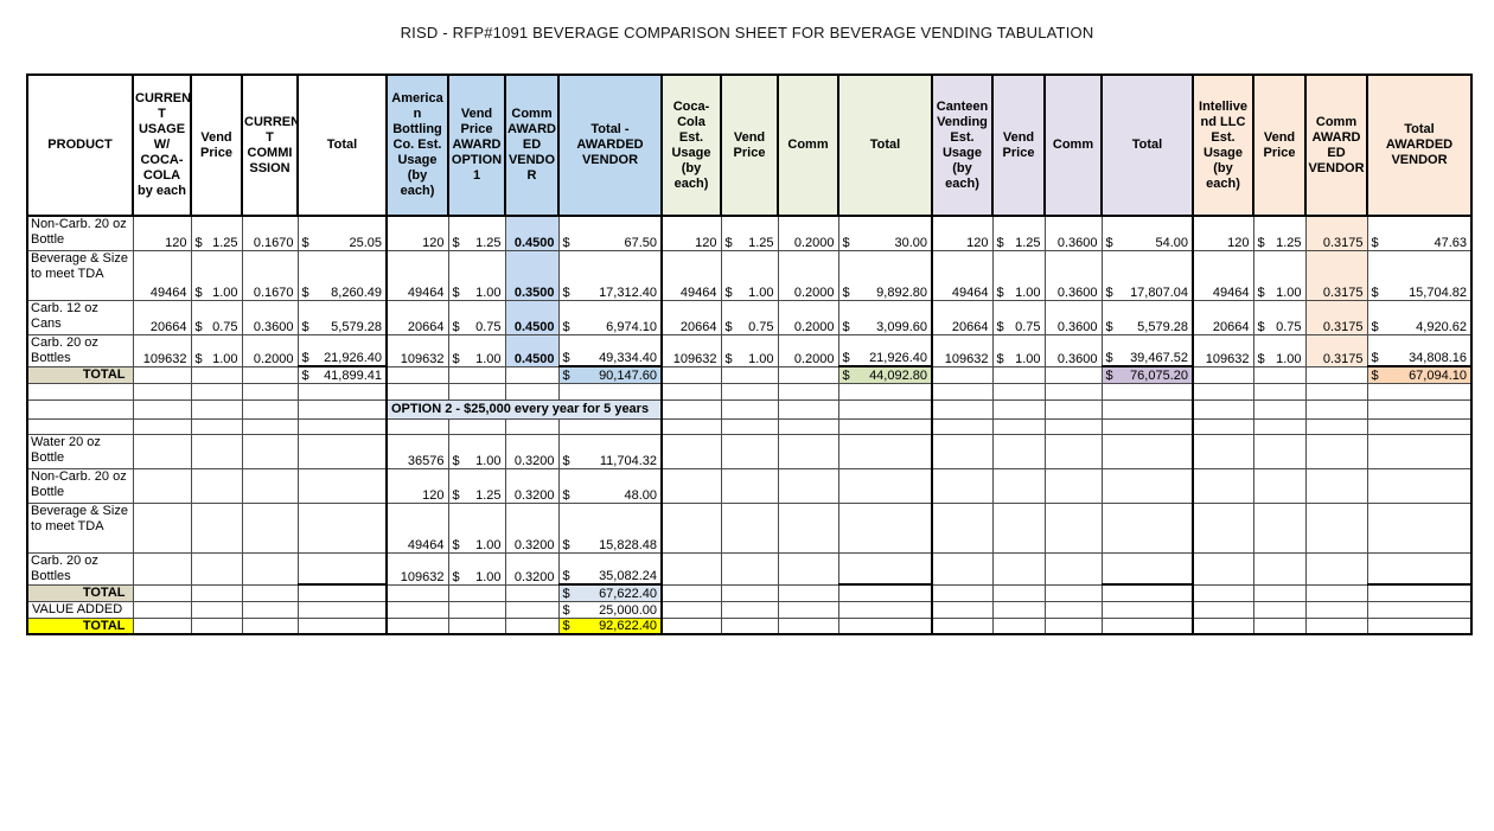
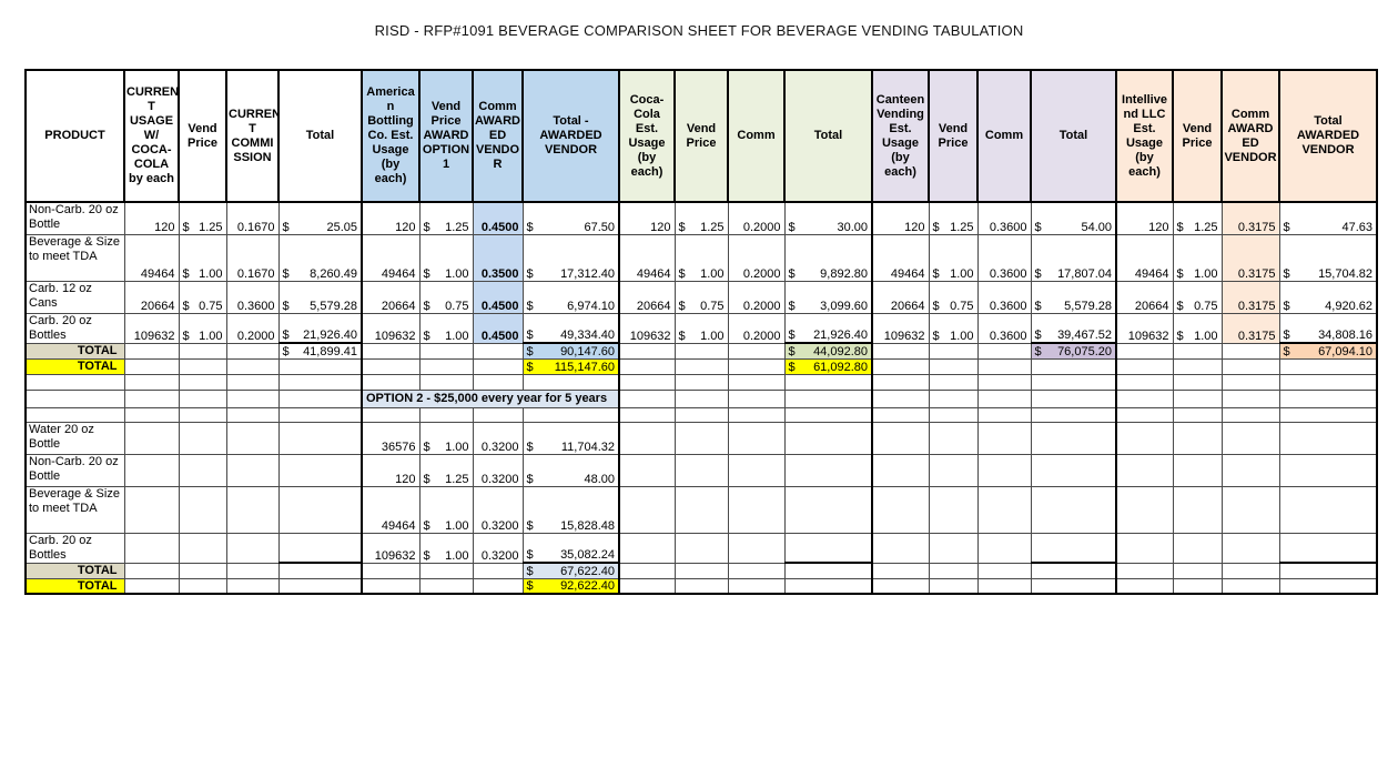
  RISD - RFP#1091 BEVERAGE COMPARISON SHEET FOR BEVERAGE VENDING TABULATION
  PRODUCT	CURREN T USAGE W/ COCA- COLA by each	Vend Price	CURREN T COMMI SSION	Total	America n Bottling Co. Est. Usage (by each)	Vend Price AWARD OPTION 1	Comm AWARD ED VENDO R	Total - AWARDED VENDOR	Coca- Cola Est. Usage (by each)	Vend Price	Comm	Total	Canteen Vending Est. Usage (by each)	Vend Price	Comm	Total	Intellive nd LLC Est. Usage (by each)	Vend Price	Comm AWARD ED VENDOR	Total AWARDED VENDOR
  Non-Carb. 20 oz Bottle	120	$ 1.25	0.1670	$ 25.05	120	$ 1.25	0.4500	$ 67.50	120	$ 1.25	0.2000	$ 30.00	120	$ 1.25	0.3600	$ 54.00	120	$ 1.25	0.3175	$ 47.63
  Beverage & Size to meet TDA	49464	$ 1.00	0.1670	$ 8,260.49	49464	$ 1.00	0.3500	$ 17,312.40	49464	$ 1.00	0.2000	$ 9,892.80	49464	$ 1.00	0.3600	$ 17,807.04	49464	$ 1.00	0.3175	$ 15,704.82
  Carb. 12 oz Cans	20664	$ 0.75	0.3600	$ 5,579.28	20664	$ 0.75	0.4500	$ 6,974.10	20664	$ 0.75	0.2000	$ 3,099.60	20664	$ 0.75	0.3600	$ 5,579.28	20664	$ 0.75	0.3175	$ 4,920.62
  Carb. 20 oz Bottles	109632	$ 1.00	0.2000	$ 21,926.40	109632	$ 1.00	0.4500	$ 49,334.40	109632	$ 1.00	0.2000	$ 21,926.40	109632	$ 1.00	0.3600	$ 39,467.52	109632	$ 1.00	0.3175	$ 34,808.16
  TOTAL				$ 41,899.41				$ 90,147.60				$ 44,092.80				$ 76,075.20				$ 67,094.10
+ TOTAL								$ 115,147.60				$ 61,092.80
  					OPTION 2 - $25,000 every year for 5 years
  Water 20 oz Bottle					36576	$ 1.00	0.3200	$ 11,704.32
  Non-Carb. 20 oz Bottle					120	$ 1.25	0.3200	$ 48.00
  Beverage & Size to meet TDA					49464	$ 1.00	0.3200	$ 15,828.48
  Carb. 20 oz Bottles					109632	$ 1.00	0.3200	$ 35,082.24
  TOTAL								$ 67,622.40
- VALUE ADDED								$ 25,000.00
  TOTAL								$ 92,622.40
